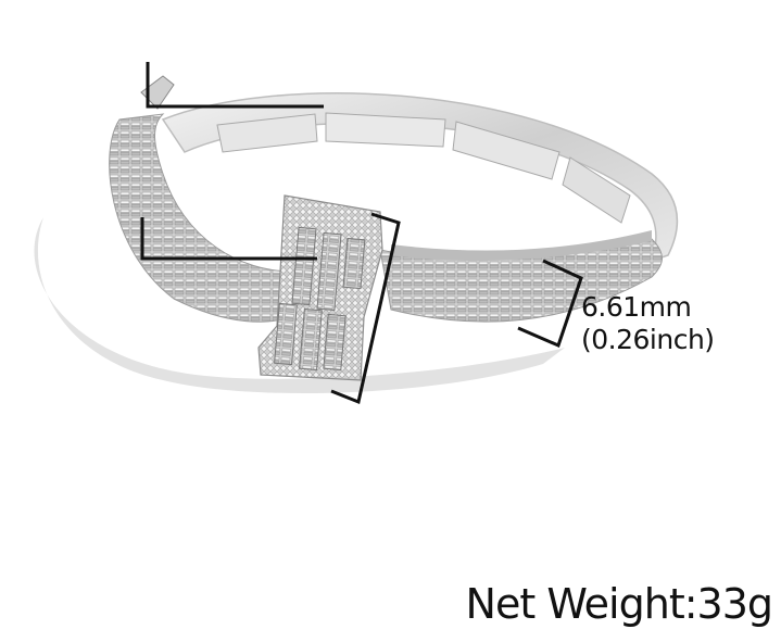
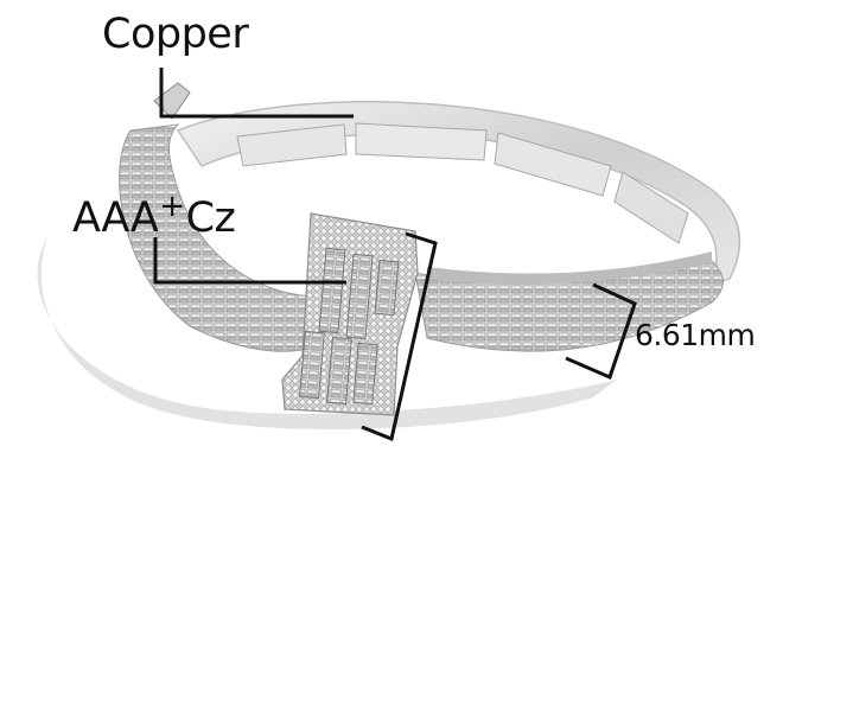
+ Copper
+ AAA+Cz
  6.61mm
- (0.26inch)
- Net Weight:33g
